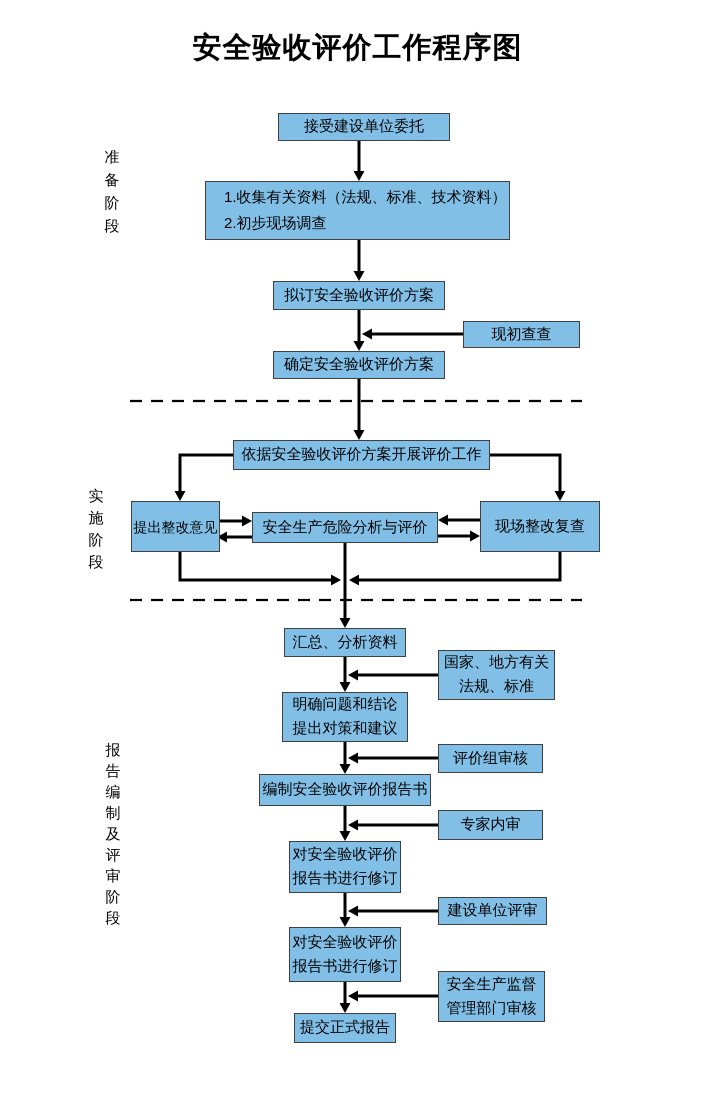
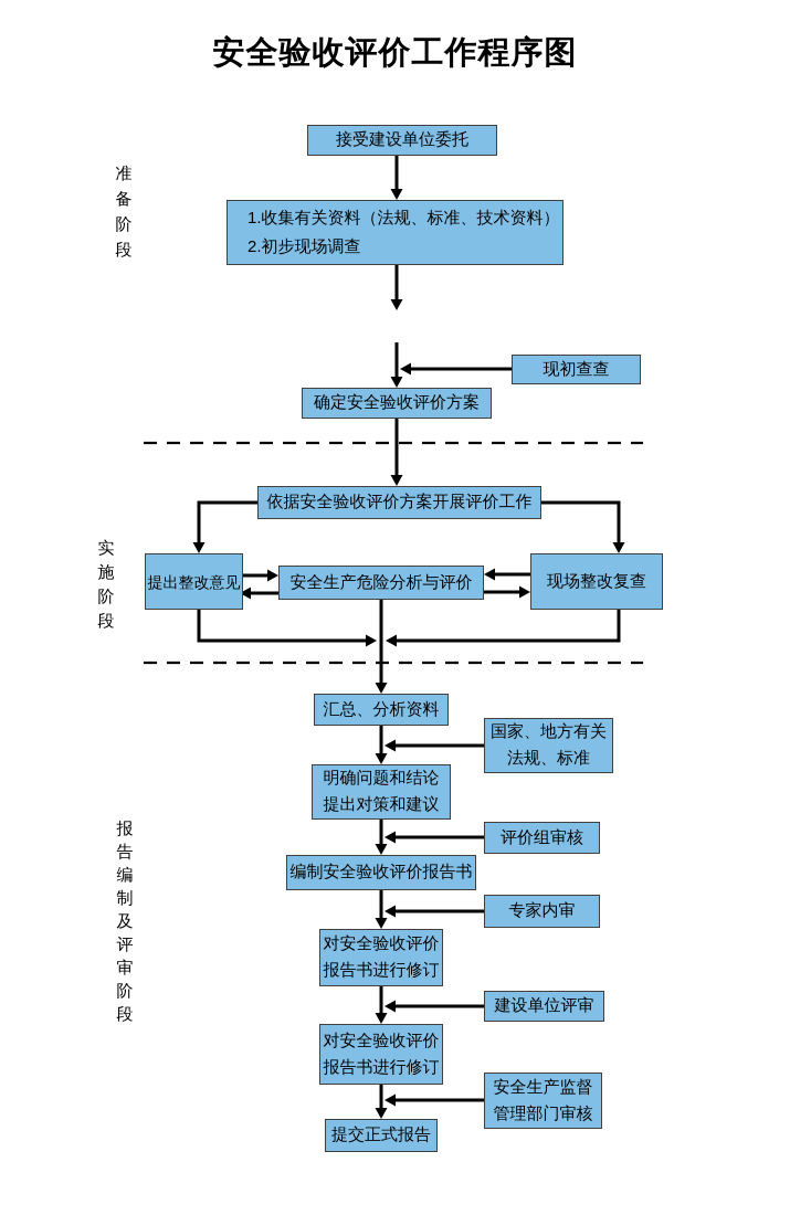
  安全验收评价工作程序图
  准
  备
  阶
  段
  实
  施
  阶
  段
  报
  告
  编
  制
  及
  评
  审
  阶
  段
  接受建设单位委托
  1.收集有关资料（法规、标准、技术资料）
  2.初步现场调查
- 拟订安全验收评价方案
  现初查查
  确定安全验收评价方案
  依据安全验收评价方案开展评价工作
  提出整改意见
  安全生产危险分析与评价
  现场整改复查
  汇总、分析资料
  国家、地方有关
  法规、标准
  明确问题和结论
  提出对策和建议
  评价组审核
  编制安全验收评价报告书
  专家内审
  对安全验收评价
  报告书进行修订
  建设单位评审
  对安全验收评价
  报告书进行修订
  安全生产监督
  管理部门审核
  提交正式报告
